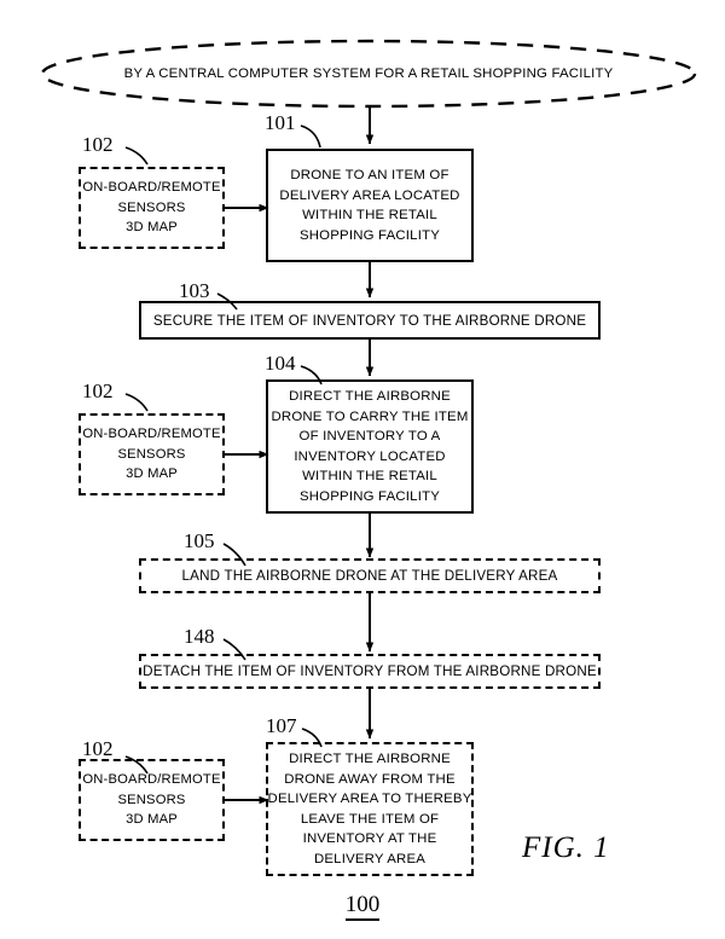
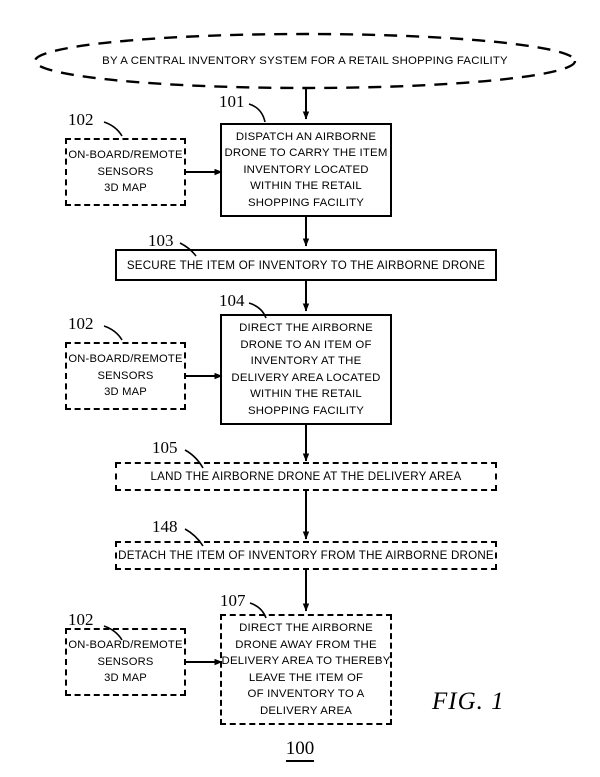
- BY A CENTRAL COMPUTER SYSTEM FOR A RETAIL SHOPPING FACILITY
+ BY A CENTRAL INVENTORY SYSTEM FOR A RETAIL SHOPPING FACILITY
+ DISPATCH AN AIRBORNE
- DRONE TO AN ITEM OF
+ DRONE TO CARRY THE ITEM
- DELIVERY AREA LOCATED
+ INVENTORY LOCATED
  WITHIN THE RETAIL
  SHOPPING FACILITY
  101
  SECURE THE ITEM OF INVENTORY TO THE AIRBORNE DRONE
  103
  DIRECT THE AIRBORNE
- DRONE TO CARRY THE ITEM
+ DRONE TO AN ITEM OF
- OF INVENTORY TO A
+ INVENTORY AT THE
- INVENTORY LOCATED
+ DELIVERY AREA LOCATED
  WITHIN THE RETAIL
  SHOPPING FACILITY
  104
  LAND THE AIRBORNE DRONE AT THE DELIVERY AREA
  105
  DETACH THE ITEM OF INVENTORY FROM THE AIRBORNE DRONE
  148
  DIRECT THE AIRBORNE
  DRONE AWAY FROM THE
  DELIVERY AREA TO THEREBY
  LEAVE THE ITEM OF
- INVENTORY AT THE
+ OF INVENTORY TO A
  DELIVERY AREA
  107
  ON-BOARD/REMOTE
  SENSORS
  3D MAP
  102
  ON-BOARD/REMOTE
  SENSORS
  3D MAP
  102
  ON-BOARD/REMOTE
  SENSORS
  3D MAP
  102
  FIG. 1
  100
